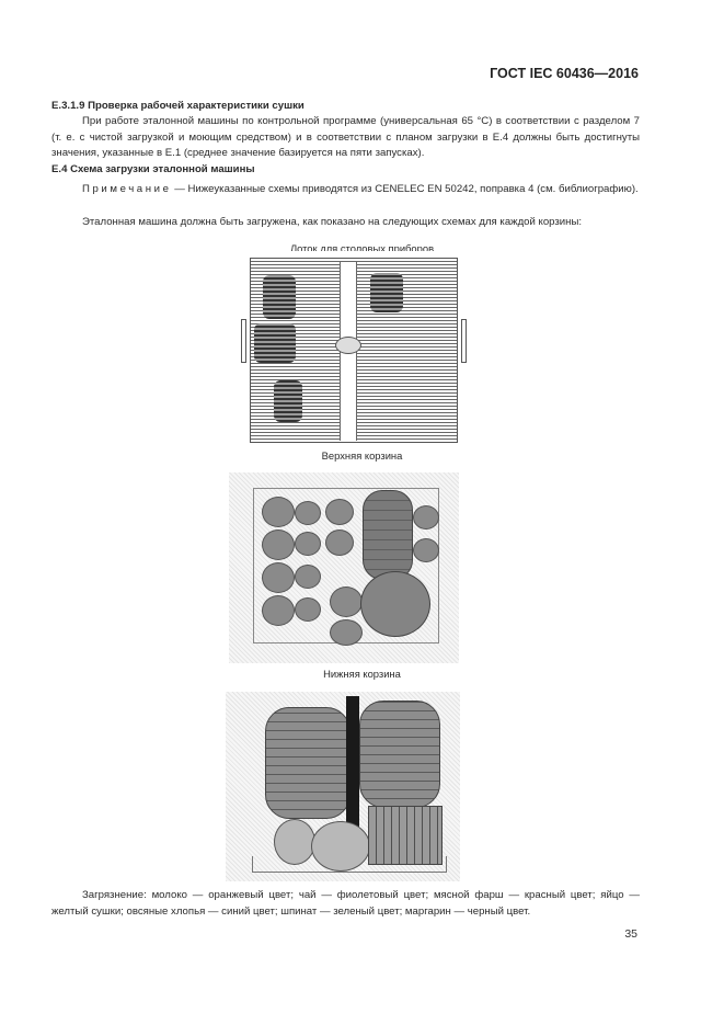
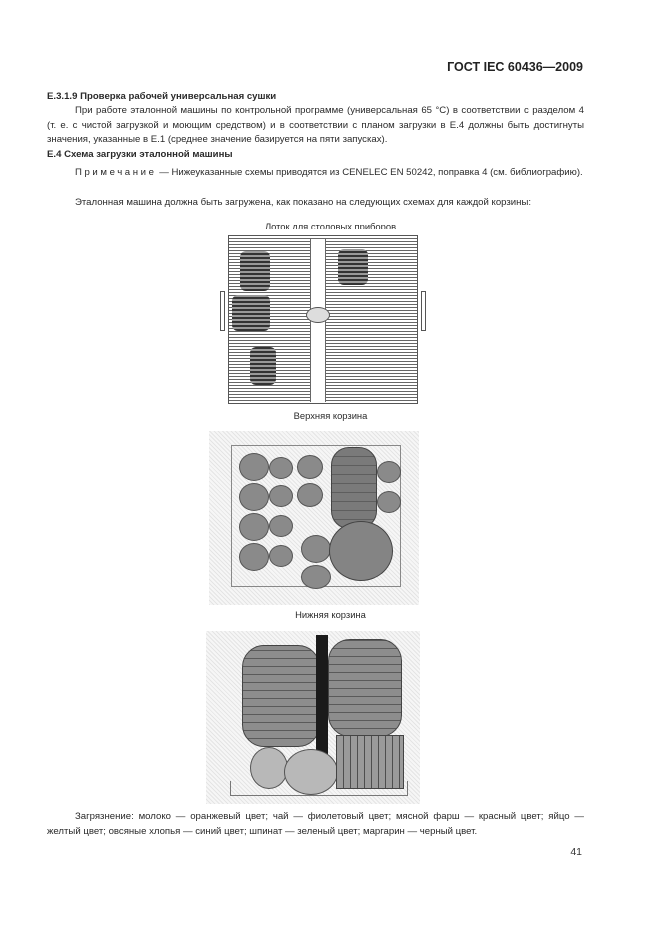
- ГОСТ IEC 60436—2016
+ ГОСТ IEC 60436—2009
- E.3.1.9 Проверка рабочей характеристики сушки
+ E.3.1.9 Проверка рабочей универсальная сушки
- При работе эталонной машины по контрольной программе (универсальная 65 °C) в соответствии с разделом 7 (т. е. с чистой загрузкой и моющим средством) и в соответствии с планом загрузки в Е.4 должны быть достигнуты значения, указанные в Е.1 (среднее значение базируется на пяти запусках).
+ При работе эталонной машины по контрольной программе (универсальная 65 °C) в соответствии с разделом 4 (т. е. с чистой загрузкой и моющим средством) и в соответствии с планом загрузки в Е.4 должны быть достигнуты значения, указанные в Е.1 (среднее значение базируется на пяти запусках).
  Е.4 Схема загрузки эталонной машины
  Примечание — Нижеуказанные схемы приводятся из CENELEC EN 50242, поправка 4 (см. библиографию).
  Эталонная машина должна быть загружена, как показано на следующих схемах для каждой корзины:
  Лоток для столовых приборов
  Верхняя корзина
  Нижняя корзина
- Загрязнение: молоко — оранжевый цвет; чай — фиолетовый цвет; мясной фарш — красный цвет; яйцо — желтый сушки; овсяные хлопья — синий цвет; шпинат — зеленый цвет; маргарин — черный цвет.
+ Загрязнение: молоко — оранжевый цвет; чай — фиолетовый цвет; мясной фарш — красный цвет; яйцо — желтый цвет; овсяные хлопья — синий цвет; шпинат — зеленый цвет; маргарин — черный цвет.
- 35
+ 41
